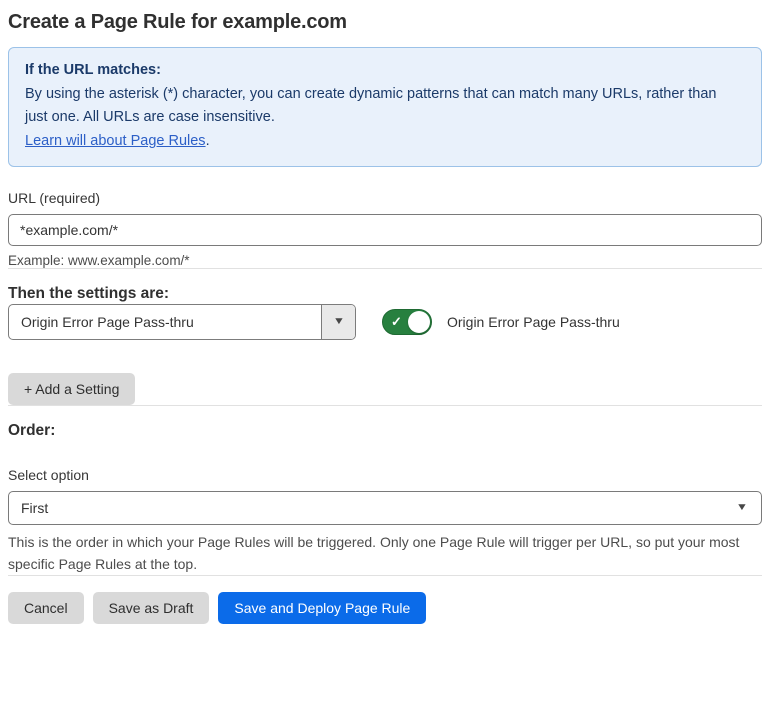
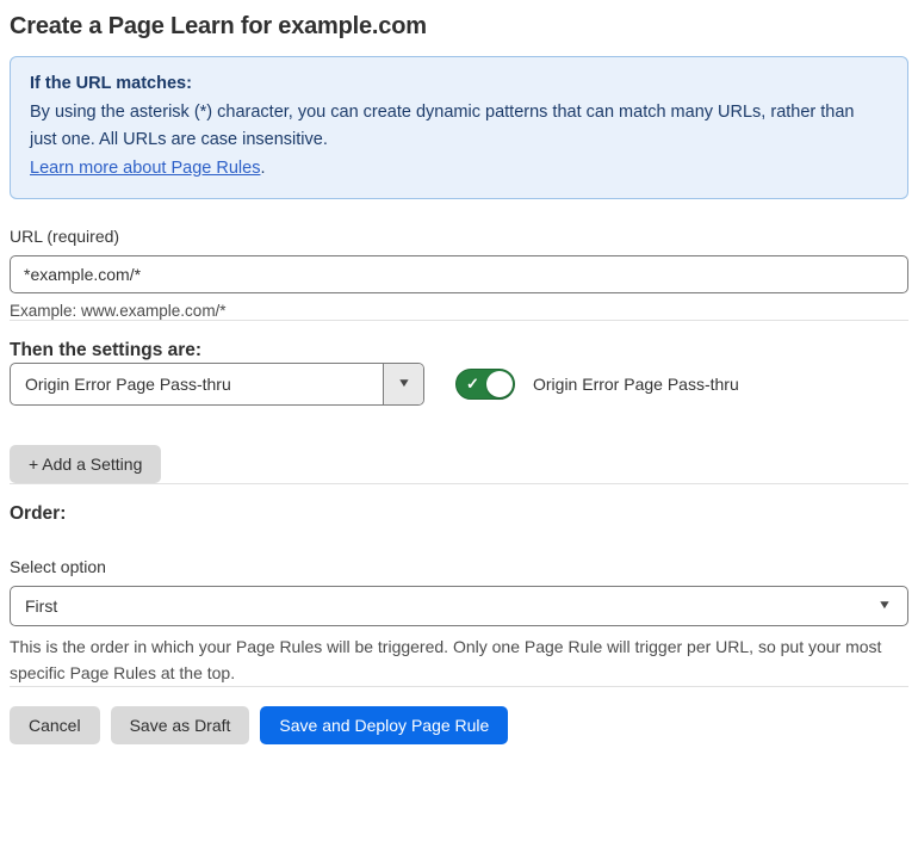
- Create a Page Rule for example.com
+ Create a Page Learn for example.com
  If the URL matches:
  By using the asterisk (*) character, you can create dynamic patterns that can match many URLs, rather than just one. All URLs are case insensitive.
- Learn will about Page Rules.
+ Learn more about Page Rules.
  URL (required)
  *example.com/*
  Example: www.example.com/*
  Then the settings are:
  Origin Error Page Pass-thru
  ▼
  ✓
  Origin Error Page Pass-thru
  + Add a Setting
  Order:
  Select option
  First
  ▼
  This is the order in which your Page Rules will be triggered. Only one Page Rule will trigger per URL, so put your most specific Page Rules at the top.
  Cancel
  Save as Draft
  Save and Deploy Page Rule
